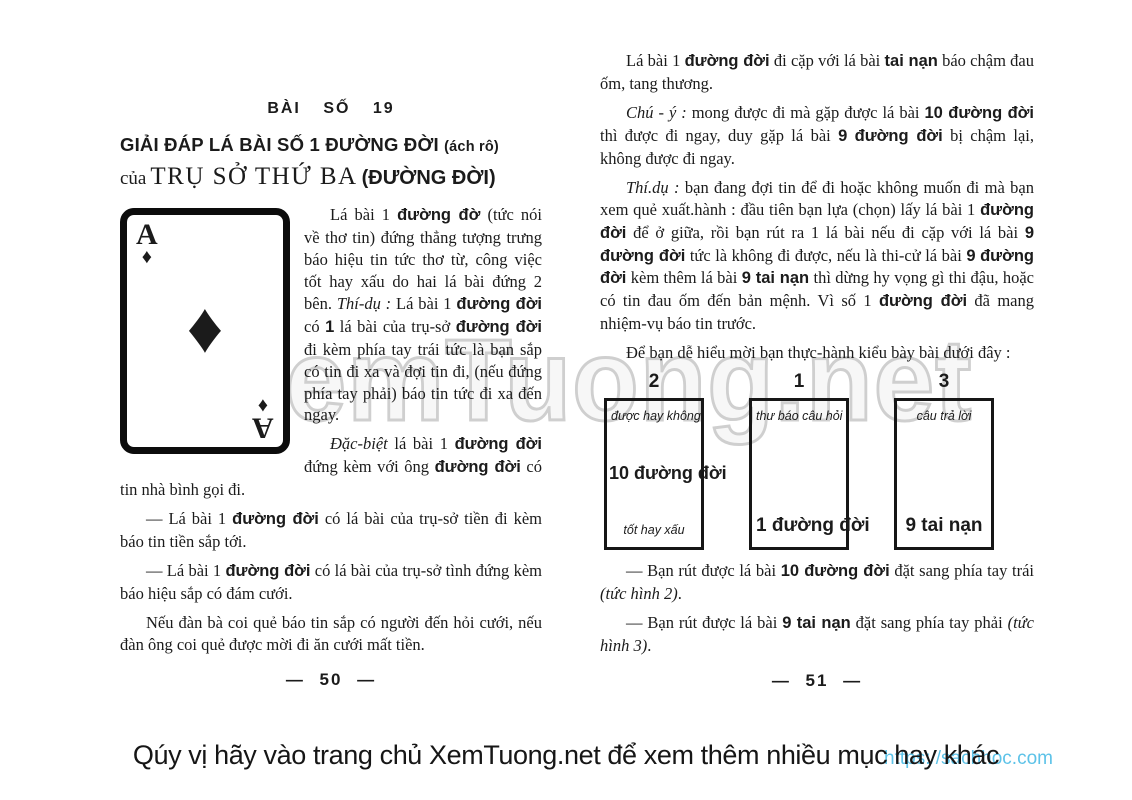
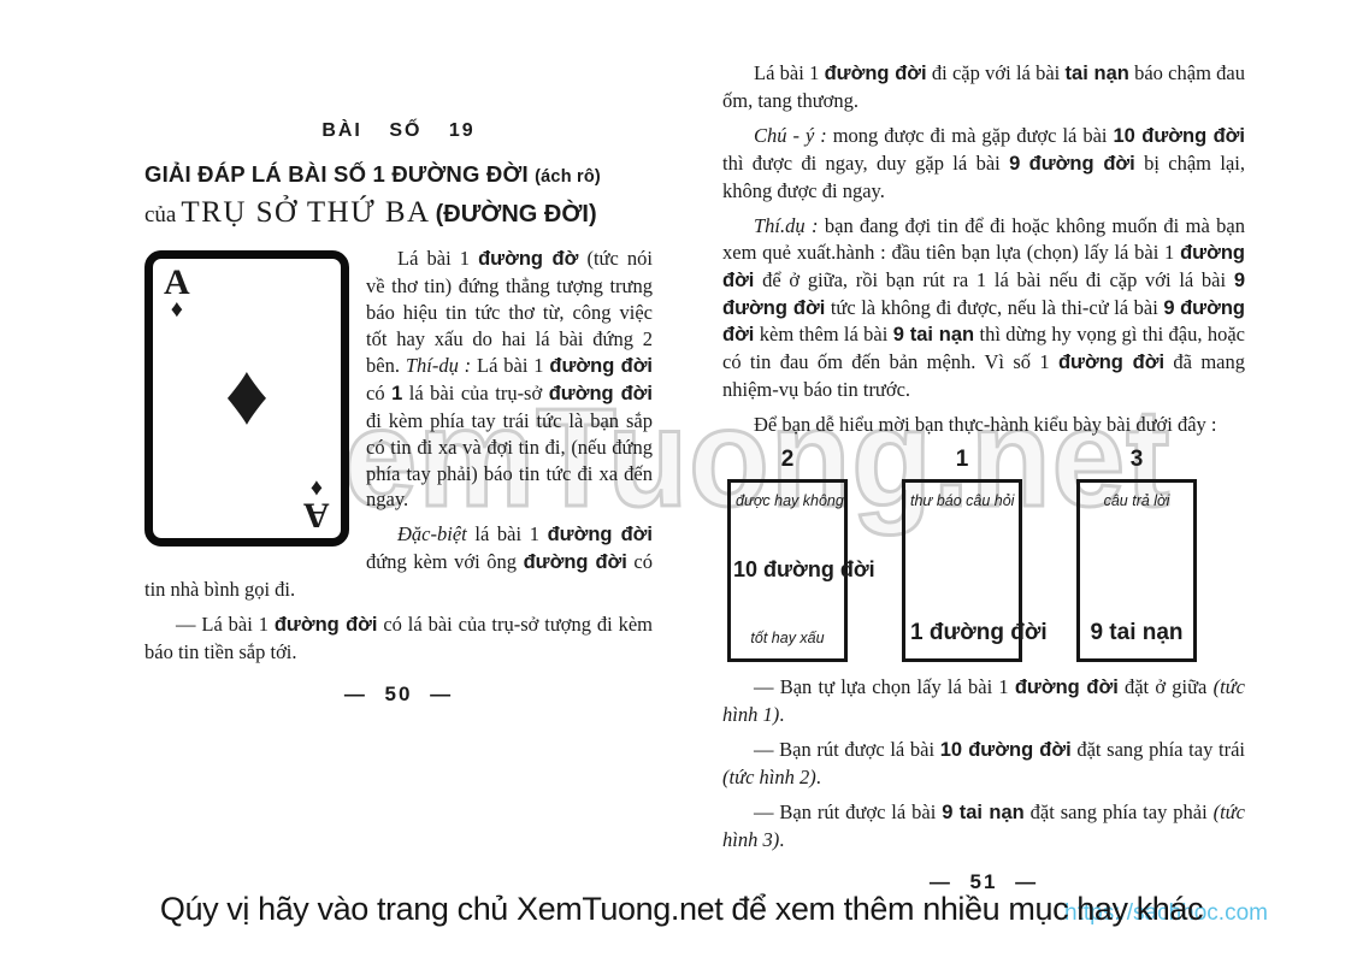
  emTuong.net
  BÀI SỐ 19
  GIẢI ĐÁP LÁ BÀI SỐ 1 ĐƯỜNG ĐỜI (ách rô)
  của TRỤ SỞ THỨ BA (ĐƯỜNG ĐỜI)
  A
  ♦
  ♦
  Lá bài 1 đường đờ (tức nói về thơ tin) đứng thẳng tượng trưng báo hiệu tin tức thơ từ, công việc tốt hay xấu do hai lá bài đứng 2 bên. Thí-dụ : Lá bài 1 đường đời có 1 lá bài của trụ-sở đường đời đi kèm phía tay trái tức là bạn sắp có tin đi xa và đợi tin đi, (nếu đứng phía tay phải) báo tin tức đi xa đến ngay.
  Đặc-biệt lá bài 1 đường đời đứng kèm với ông đường đời có tin nhà bình gọi đi.
- — Lá bài 1 đường đời có lá bài của trụ-sở tiền đi kèm báo tin tiền sắp tới.
+ — Lá bài 1 đường đời có lá bài của trụ-sở tượng đi kèm báo tin tiền sắp tới.
- — Lá bài 1 đường đời có lá bài của trụ-sở tình đứng kèm báo hiệu sắp có đám cưới.
- Nếu đàn bà coi quẻ báo tin sắp có người đến hỏi cưới, nếu đàn ông coi quẻ được mời đi ăn cưới mất tiền.
  — 50 —
  Lá bài 1 đường đời đi cặp với lá bài tai nạn báo chậm đau ốm, tang thương.
  Chú - ý : mong được đi mà gặp được lá bài 10 đường đời thì được đi ngay, duy gặp lá bài 9 đường đời bị chậm lại, không được đi ngay.
  Thí.dụ : bạn đang đợi tin để đi hoặc không muốn đi mà bạn xem quẻ xuất.hành : đầu tiên bạn lựa (chọn) lấy lá bài 1 đường đời để ở giữa, rồi bạn rút ra 1 lá bài nếu đi cặp với lá bài 9 đường đời tức là không đi được, nếu là thi-cử lá bài 9 đường đời kèm thêm lá bài 9 tai nạn thì dừng hy vọng gì thi đậu, hoặc có tin đau ốm đến bản mệnh. Vì số 1 đường đời đã mang nhiệm-vụ báo tin trước.
  Để bạn dễ hiểu mời bạn thực-hành kiểu bày bài dưới đây :
  2
  được hay không
  10 đường đời
  tốt hay xấu
  1
  thư báo câu hỏi
  1 đường đời
  3
  câu trả lời
  9 tai nạn
+ — Bạn tự lựa chọn lấy lá bài 1 đường đời đặt ở giữa (tức hình 1).
  — Bạn rút được lá bài 10 đường đời đặt sang phía tay trái (tức hình 2).
  — Bạn rút được lá bài 9 tai nạn đặt sang phía tay phải (tức hình 3).
  — 51 —
  https://sachhoc.com
  Qúy vị hãy vào trang chủ XemTuong.net để xem thêm nhiều mục hay khác
